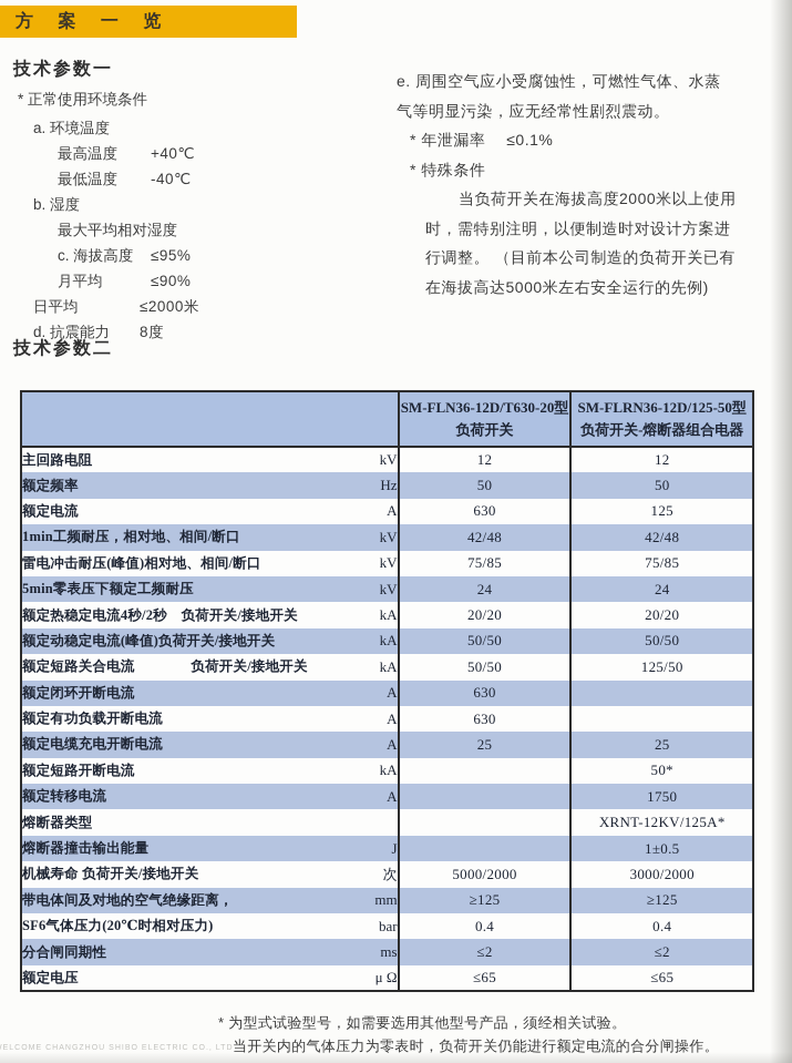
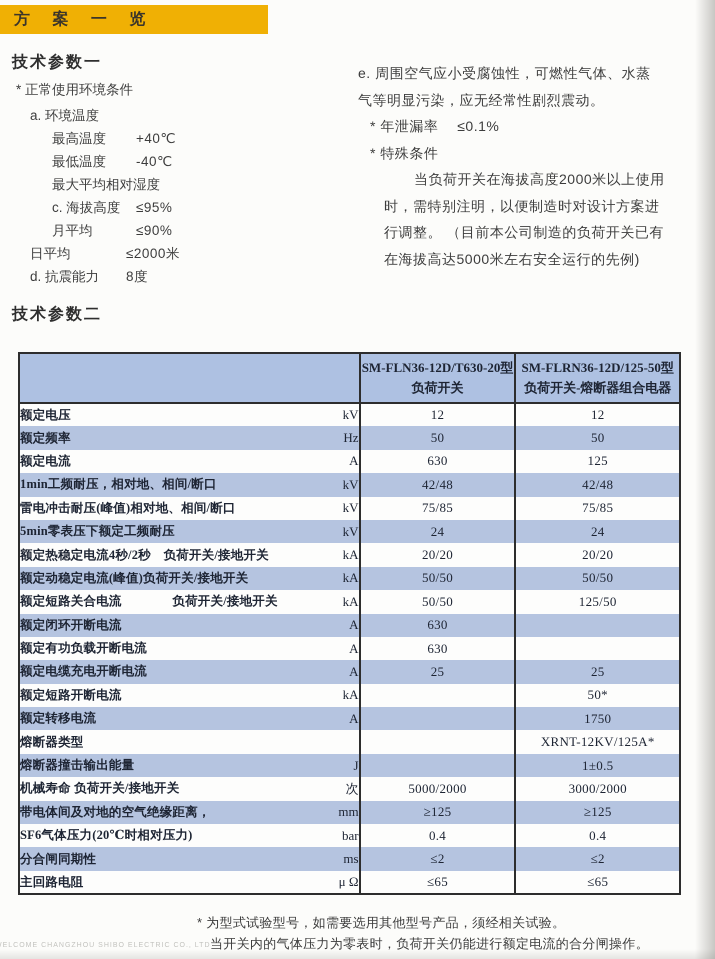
  方 案 一 览
  技术参数一
  * 正常使用环境条件
  a. 环境温度
  最高温度
  +40℃
  最低温度
  -40℃
- b. 湿度
  最大平均相对湿度
  c. 海拔高度
  ≤95%
  月平均
  ≤90%
  日平均
  ≤2000米
  d. 抗震能力
  8度
  e. 周围空气应小受腐蚀性，可燃性气体、水蒸
  气等明显污染，应无经常性剧烈震动。
  * 年泄漏率 ≤0.1%
  * 特殊条件
  当负荷开关在海拔高度2000米以上使用
  时，需特别注明，以便制造时对设计方案进
  行调整。 （目前本公司制造的负荷开关已有
  在海拔高达5000米左右安全运行的先例)
  技术参数二
  	SM-FLN36-12D/T630-20型 负荷开关	SM-FLRN36-12D/125-50型 负荷开关-熔断器组合电器
- 主回路电阻	kV	12	12
+ 额定电压	kV	12	12
  额定频率	Hz	50	50
  额定电流	A	630	125
  1min工频耐压，相对地、相间/断口	kV	42/48	42/48
  雷电冲击耐压(峰值)相对地、相间/断口	kV	75/85	75/85
  5min零表压下额定工频耐压	kV	24	24
  额定热稳定电流4秒/2秒 负荷开关/接地开关	kA	20/20	20/20
  额定动稳定电流(峰值)负荷开关/接地开关	kA	50/50	50/50
  额定短路关合电流 负荷开关/接地开关	kA	50/50	125/50
  额定闭环开断电流	A	630
  额定有功负载开断电流	A	630
  额定电缆充电开断电流	A	25	25
  额定短路开断电流	kA		50*
  额定转移电流	A		1750
  熔断器类型			XRNT-12KV/125A*
  熔断器撞击输出能量	J		1±0.5
  机械寿命 负荷开关/接地开关	次	5000/2000	3000/2000
  带电体间及对地的空气绝缘距离，	mm	≥125	≥125
  SF6气体压力(20℃时相对压力)	bar	0.4	0.4
  分合闸同期性	ms	≤2	≤2
- 额定电压	μ Ω	≤65	≤65
+ 主回路电阻	μ Ω	≤65	≤65
  * 为型式试验型号，如需要选用其他型号产品，须经相关试验。
  当开关内的气体压力为零表时，负荷开关仍能进行额定电流的合分闸操作。
